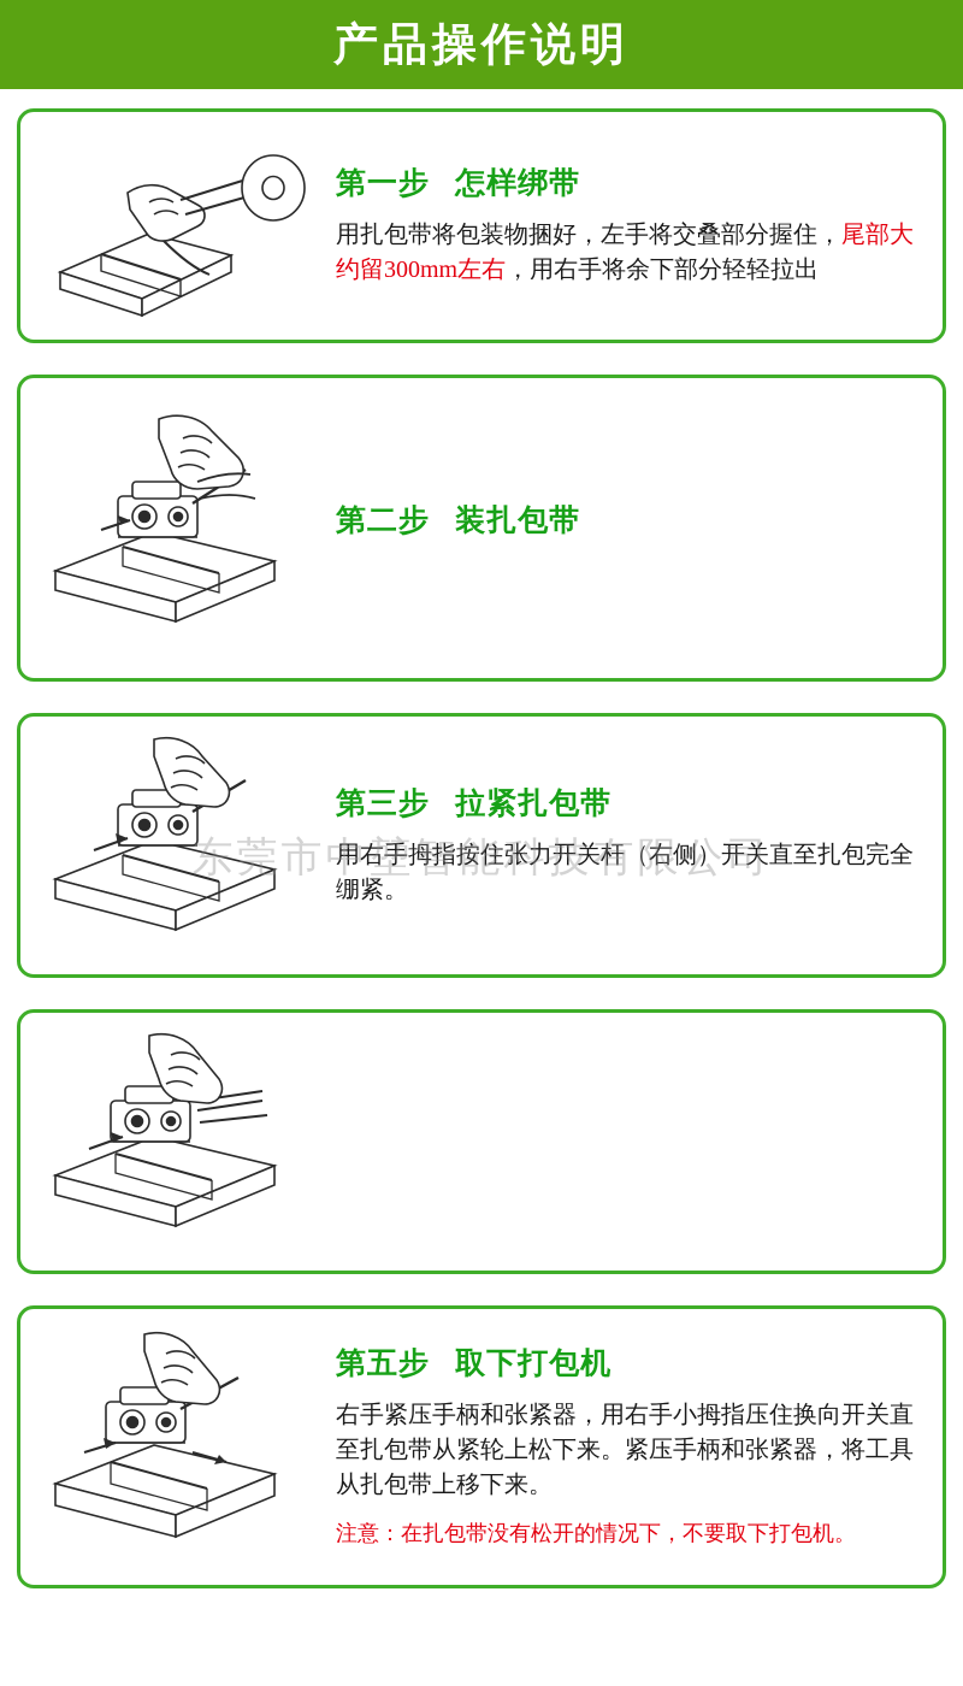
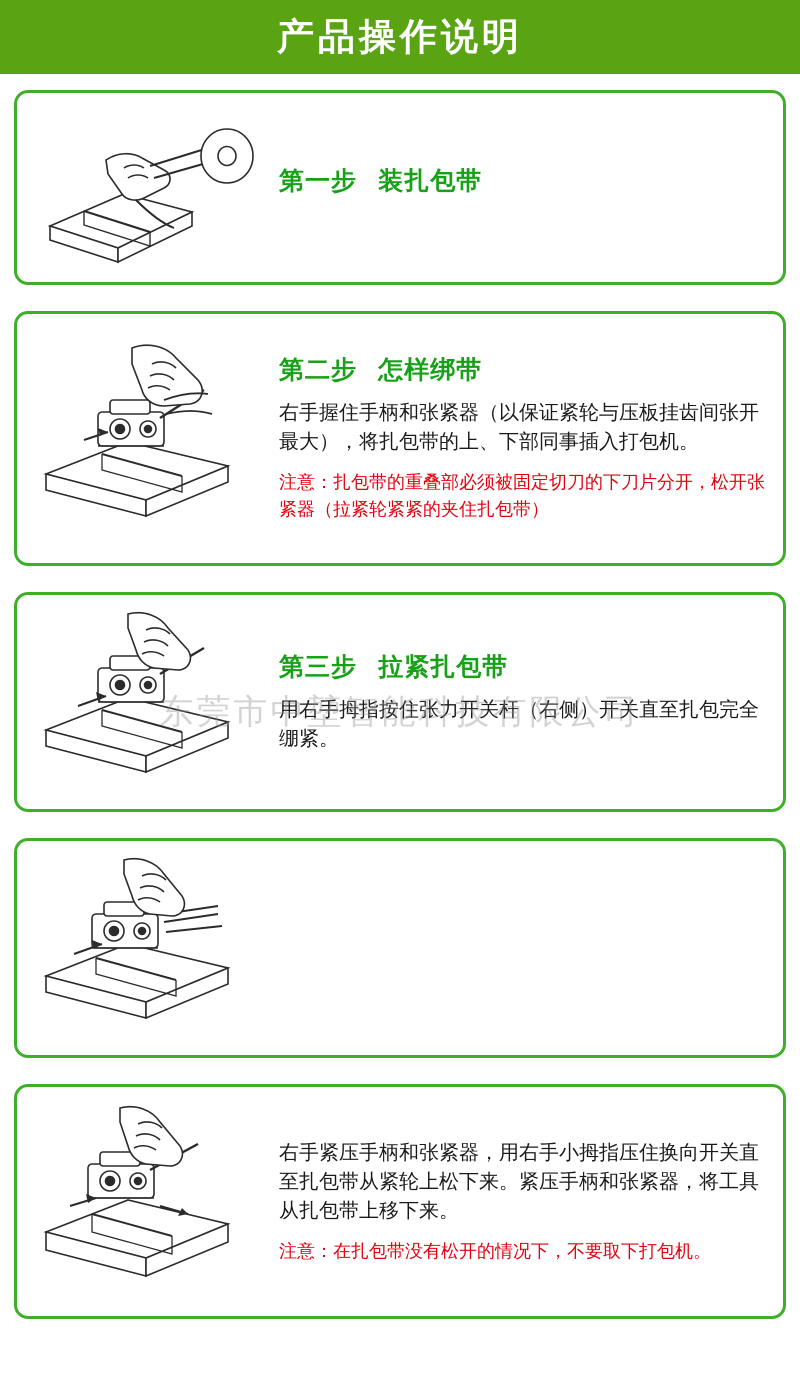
  产品操作说明
  东莞市中堃智能科技有限公司
- 第一步 怎样绑带
+ 第一步 装扎包带
- 用扎包带将包装物捆好，左手将交叠部分握住，尾部大约留300mm左右，用右手将余下部分轻轻拉出
- 第二步 装扎包带
+ 第二步 怎样绑带
+ 右手握住手柄和张紧器（以保证紧轮与压板挂齿间张开最大），将扎包带的上、下部同事插入打包机。
+ 注意：扎包带的重叠部必须被固定切刀的下刀片分开，松开张紧器（拉紧轮紧紧的夹住扎包带）
  第三步 拉紧扎包带
  用右手拇指按住张力开关杆（右侧）开关直至扎包完全绷紧。
- 第五步 取下打包机
  右手紧压手柄和张紧器，用右手小拇指压住换向开关直至扎包带从紧轮上松下来。紧压手柄和张紧器，将工具从扎包带上移下来。
  注意：在扎包带没有松开的情况下，不要取下打包机。
